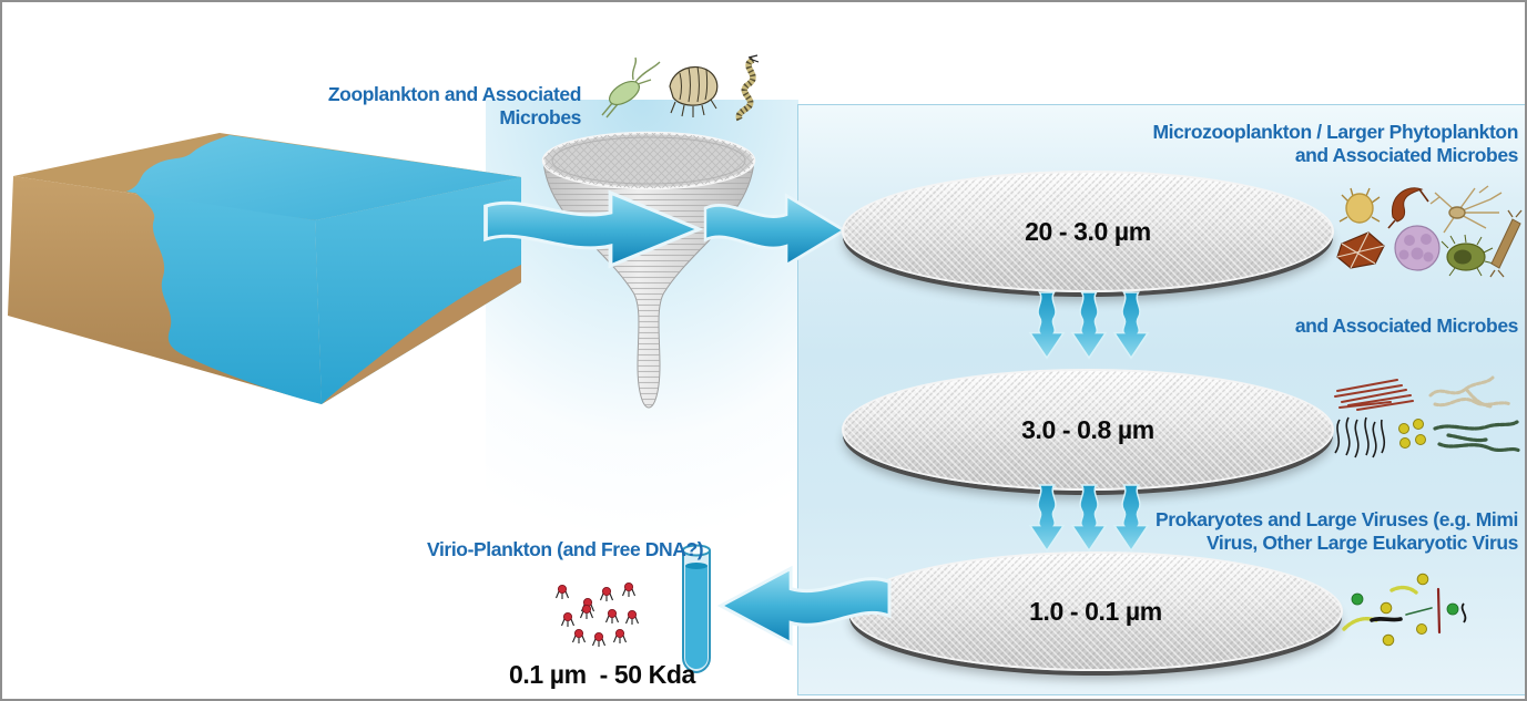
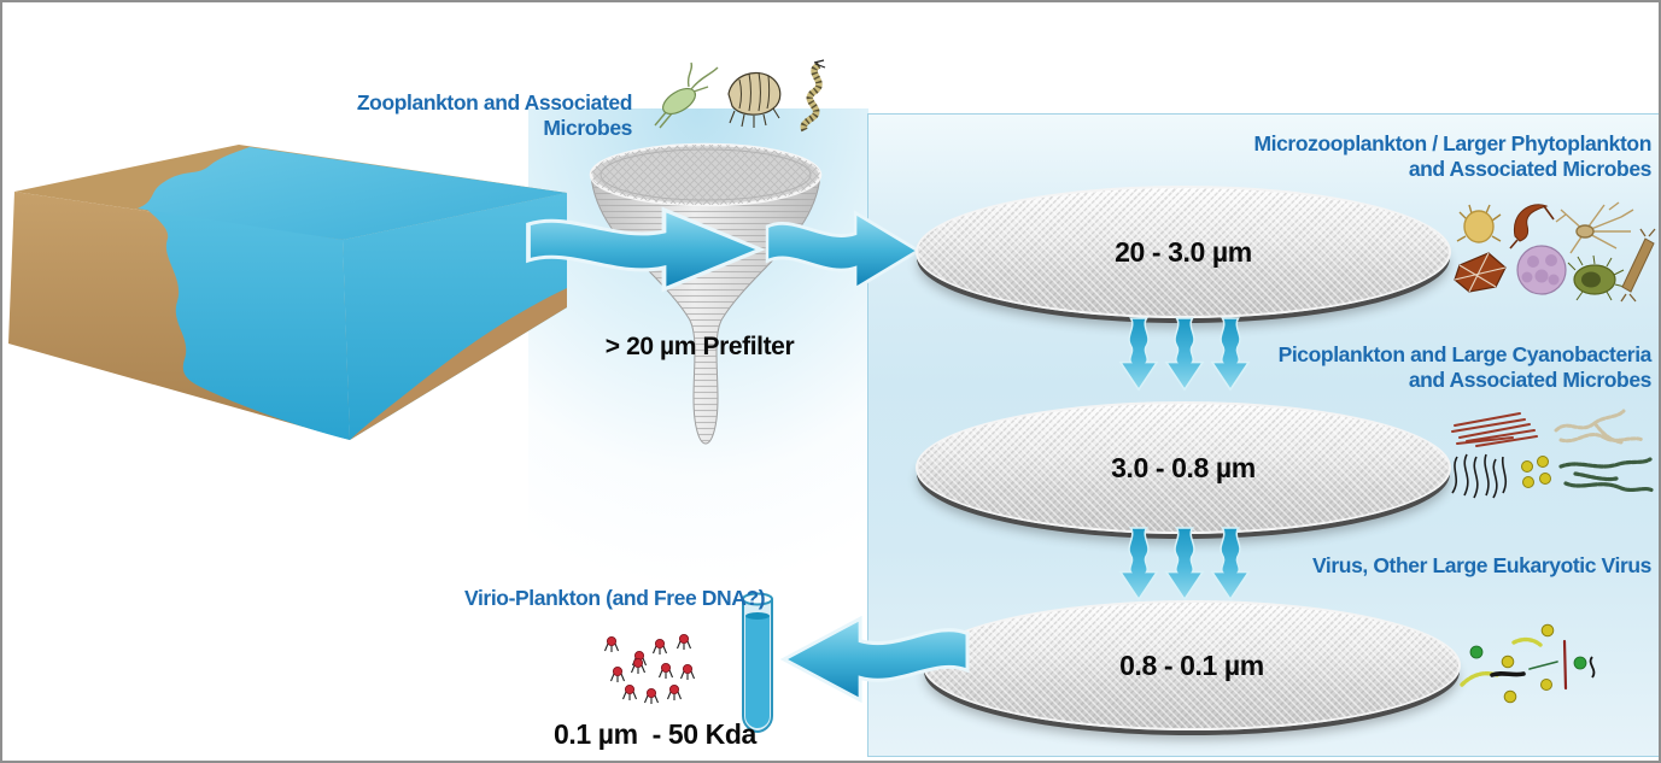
  Zooplankton and Associated Microbes
+ > 20 µm Prefilter
  Microzooplankton / Larger Phytoplankton
  and Associated Microbes
  20 - 3.0 µm
+ Picoplankton and Large Cyanobacteria
  and Associated Microbes
  3.0 - 0.8 µm
- Prokaryotes and Large Viruses (e.g. Mimi
  Virus, Other Large Eukaryotic Virus
- 1.0 - 0.1 µm
+ 0.8 - 0.1 µm
  Virio-Plankton (and Free DNA?)
  0.1 µm - 50 Kda
